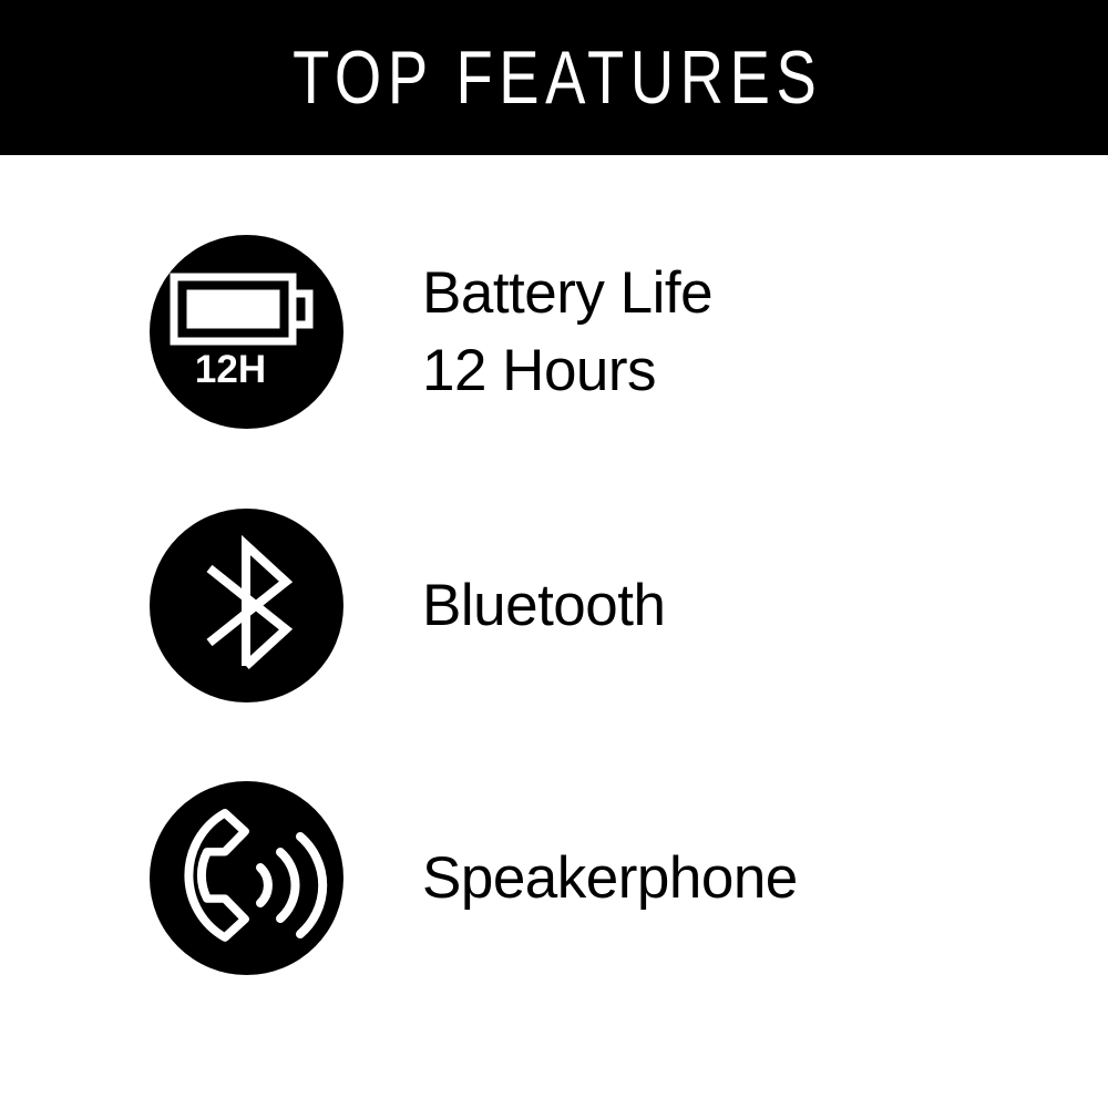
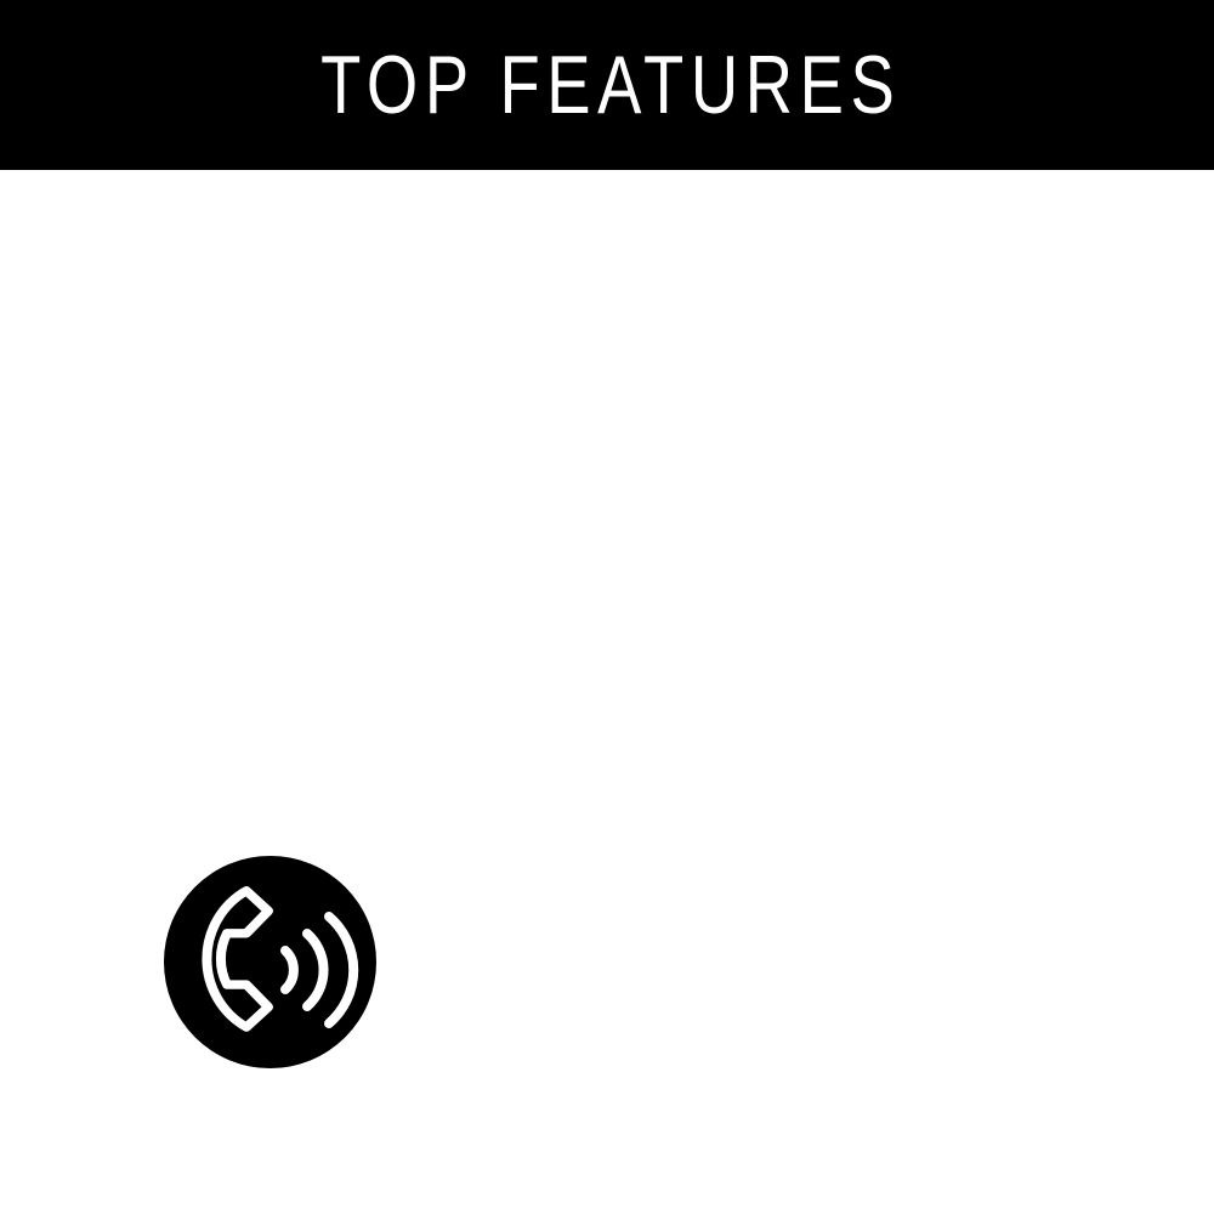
  TOP FEATURES
- 12H
- Battery Life
- 12 Hours
- Bluetooth
- Speakerphone
